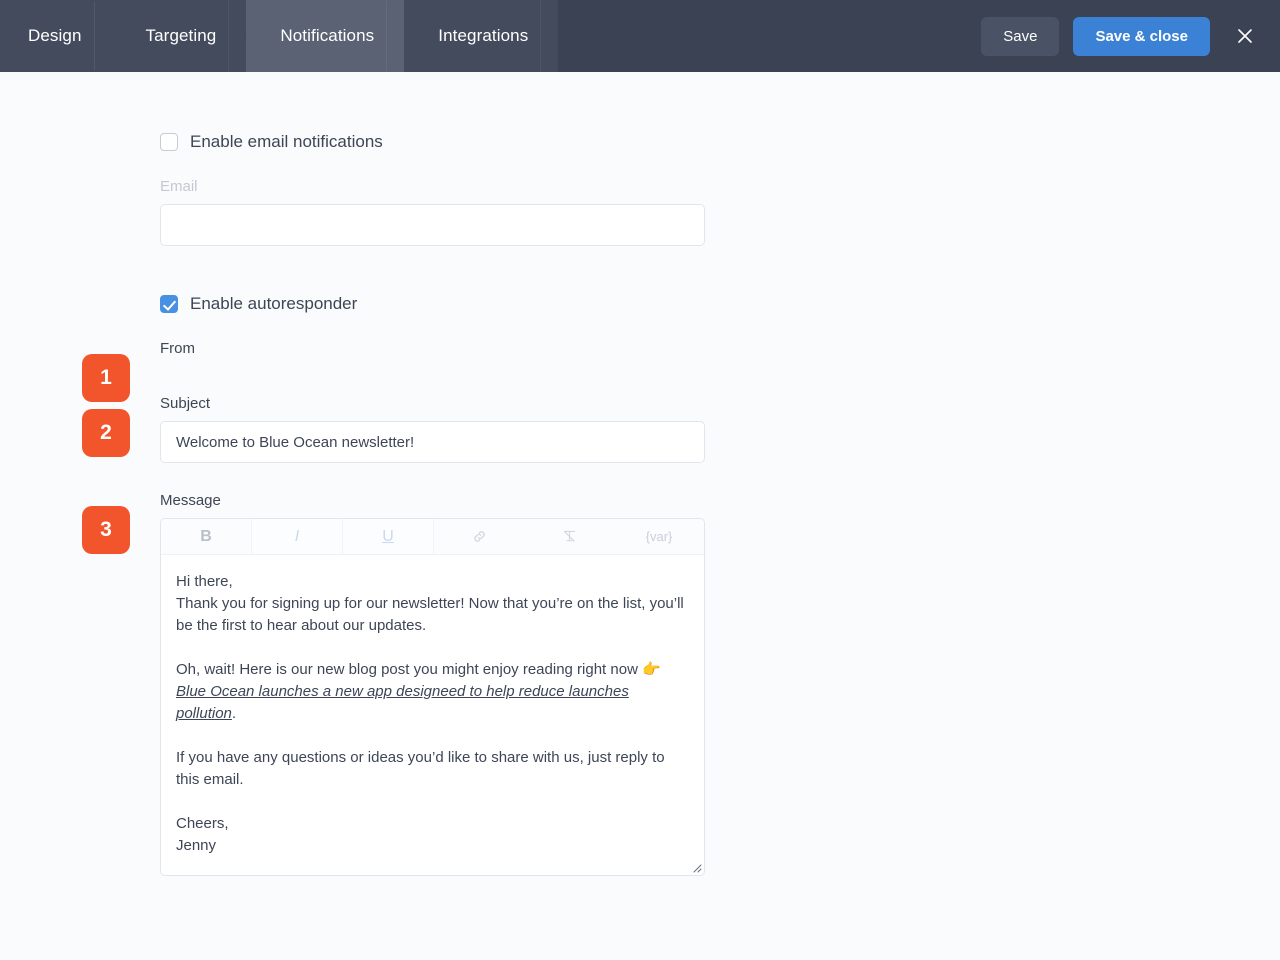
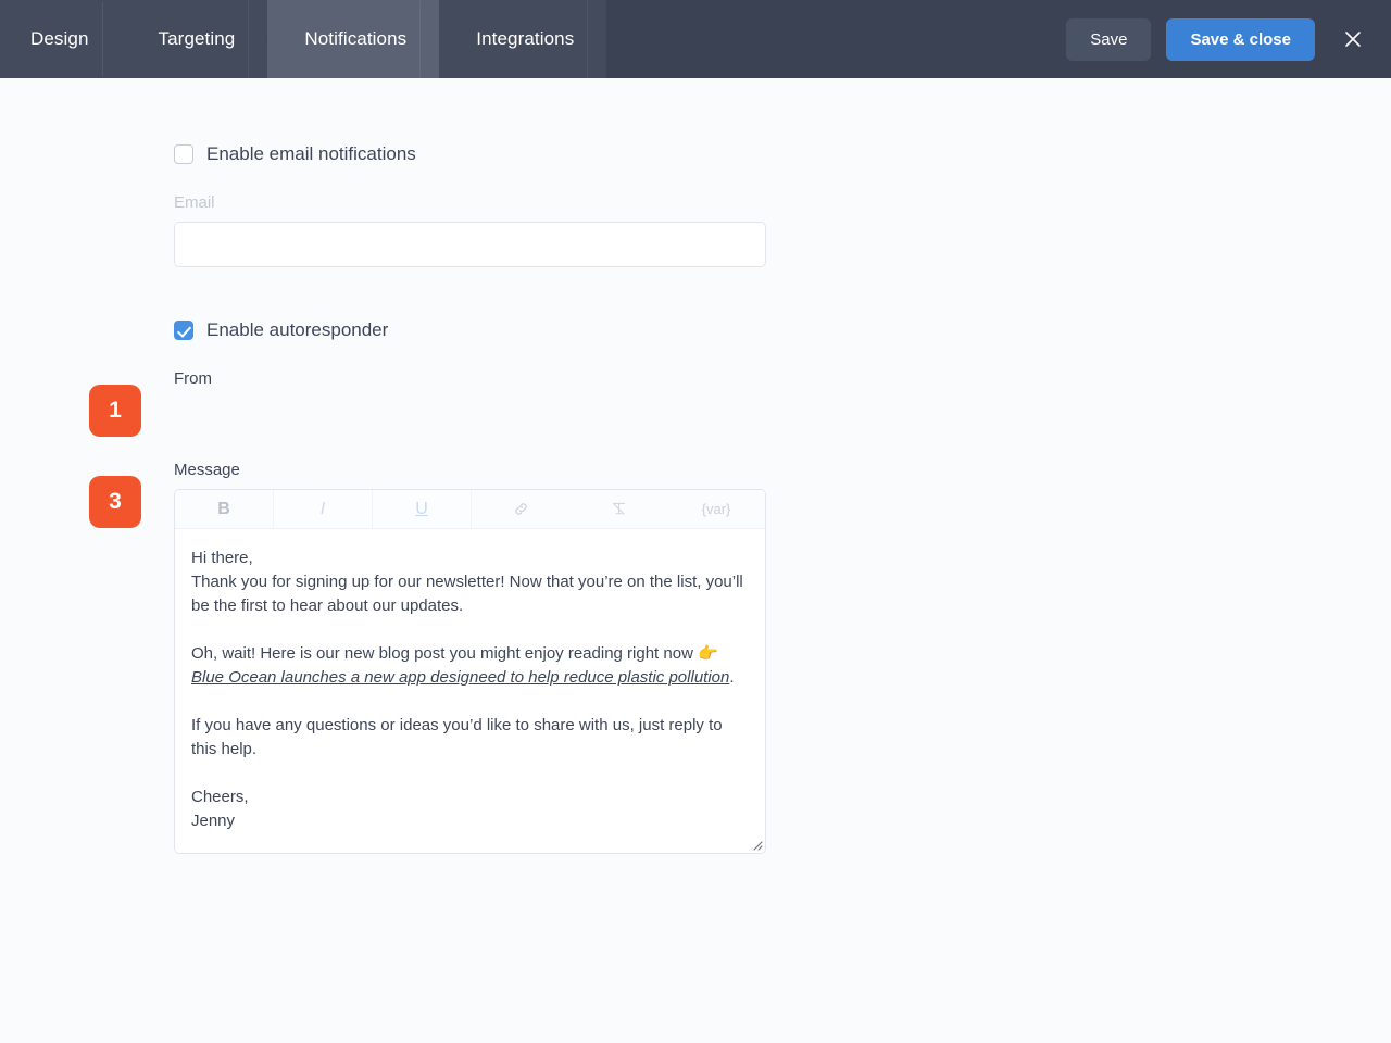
  Design
  Targeting
  Notifications
  Integrations
  Save
  Save & close
  Enable email notifications
  Email
  Enable autoresponder
  1
  From
- 2
- Subject
- Welcome to Blue Ocean newsletter!
  3
  Message
  B
  I
  U
  {var}
  Hi there,
  Thank you for signing up for our newsletter! Now that you’re on the list, you’ll be the first to hear about our updates.
- Oh, wait! Here is our new blog post you might enjoy reading right now 👉 Blue Ocean launches a new app designeed to help reduce launches pollution.
+ Oh, wait! Here is our new blog post you might enjoy reading right now 👉 Blue Ocean launches a new app designeed to help reduce plastic pollution.
- If you have any questions or ideas you’d like to share with us, just reply to this email.
+ If you have any questions or ideas you’d like to share with us, just reply to this help.
  Cheers,
  Jenny
